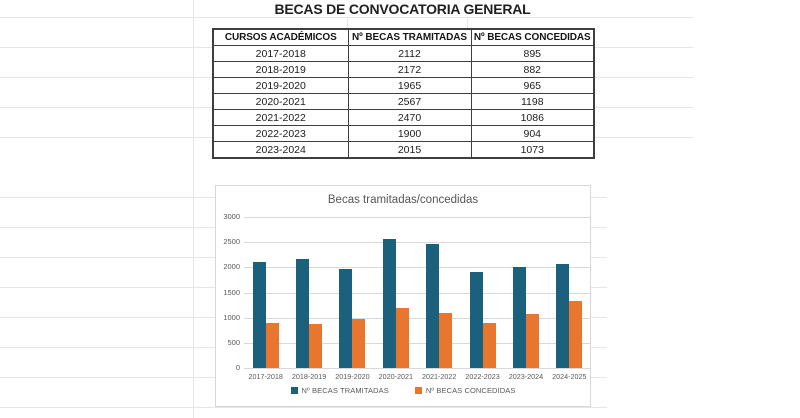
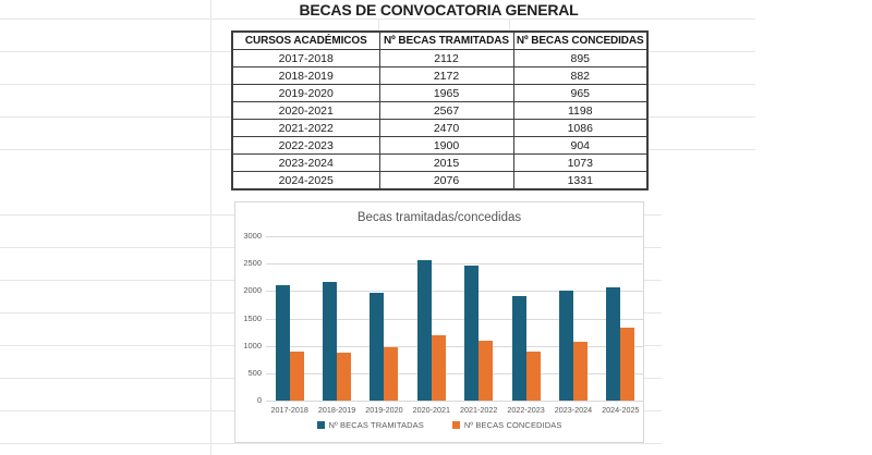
  BECAS DE CONVOCATORIA GENERAL
  CURSOS ACADÉMICOS	Nº BECAS TRAMITADAS	Nº BECAS CONCEDIDAS
  2017-2018	2112	895
  2018-2019	2172	882
  2019-2020	1965	965
  2020-2021	2567	1198
  2021-2022	2470	1086
  2022-2023	1900	904
  2023-2024	2015	1073
+ 2024-2025	2076	1331
  Becas tramitadas/concedidas
  0
  500
  1000
  1500
  2000
  2500
  3000
  2017-2018
  2018-2019
  2019-2020
  2020-2021
  2021-2022
  2022-2023
  2023-2024
  2024-2025
  Nº BECAS TRAMITADAS
  Nº BECAS CONCEDIDAS
